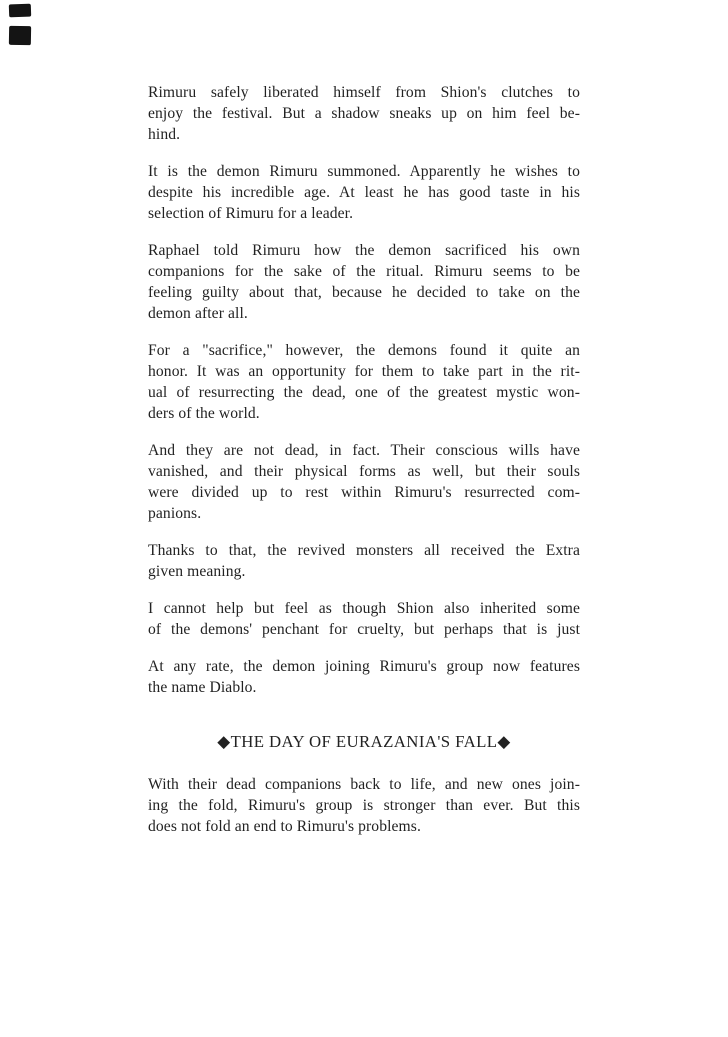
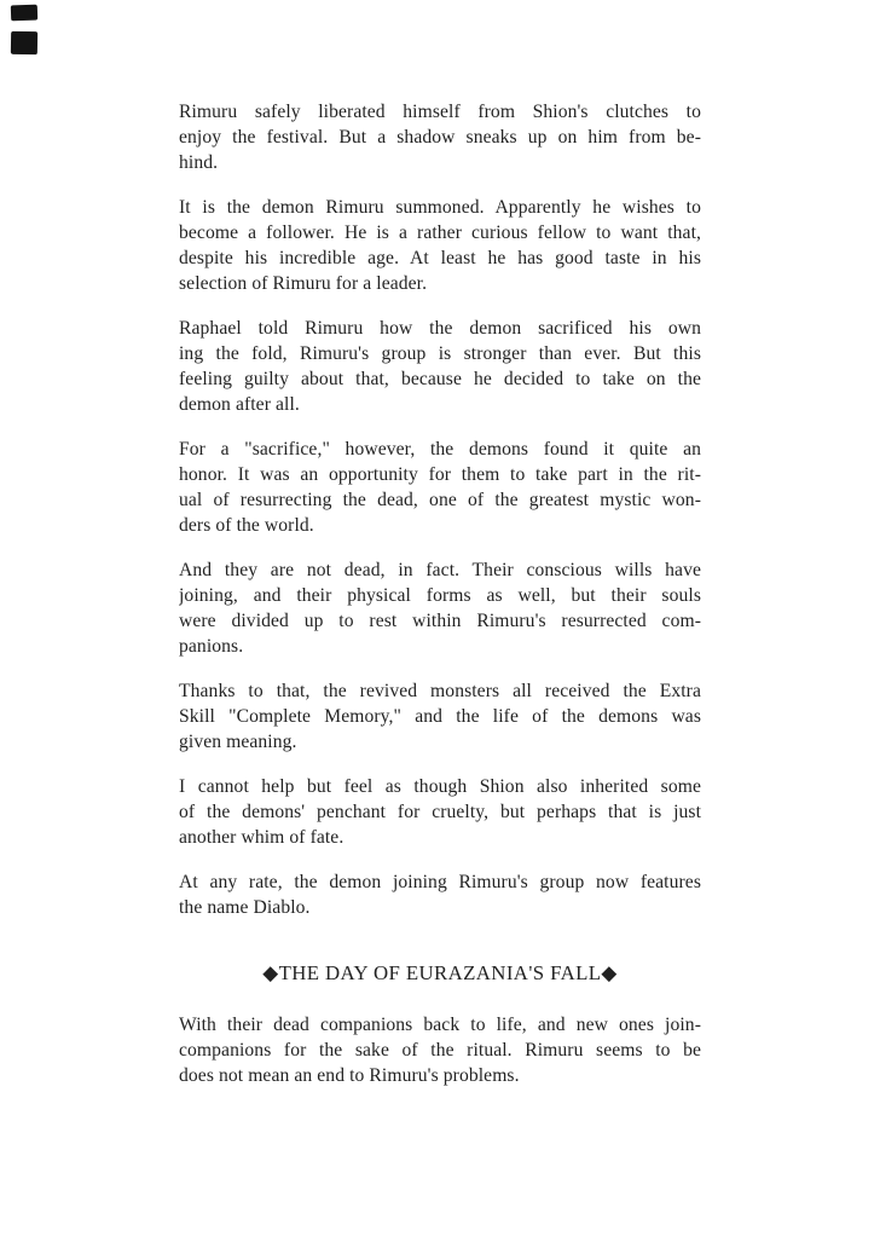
  Rimuru safely liberated himself from Shion's clutches to
- enjoy the festival. But a shadow sneaks up on him feel be-
+ enjoy the festival. But a shadow sneaks up on him from be-
  hind.
  It is the demon Rimuru summoned. Apparently he wishes to
+ become a follower. He is a rather curious fellow to want that,
  despite his incredible age. At least he has good taste in his
  selection of Rimuru for a leader.
  Raphael told Rimuru how the demon sacrificed his own
- companions for the sake of the ritual. Rimuru seems to be
+ ing the fold, Rimuru's group is stronger than ever. But this
  feeling guilty about that, because he decided to take on the
  demon after all.
  For a "sacrifice," however, the demons found it quite an
  honor. It was an opportunity for them to take part in the rit-
  ual of resurrecting the dead, one of the greatest mystic won-
  ders of the world.
  And they are not dead, in fact. Their conscious wills have
- vanished, and their physical forms as well, but their souls
+ joining, and their physical forms as well, but their souls
  were divided up to rest within Rimuru's resurrected com-
  panions.
  Thanks to that, the revived monsters all received the Extra
+ Skill "Complete Memory," and the life of the demons was
  given meaning.
  I cannot help but feel as though Shion also inherited some
  of the demons' penchant for cruelty, but perhaps that is just
+ another whim of fate.
  At any rate, the demon joining Rimuru's group now features
  the name Diablo.
  ◆THE DAY OF EURAZANIA'S FALL◆
  With their dead companions back to life, and new ones join-
- ing the fold, Rimuru's group is stronger than ever. But this
+ companions for the sake of the ritual. Rimuru seems to be
- does not fold an end to Rimuru's problems.
+ does not mean an end to Rimuru's problems.
